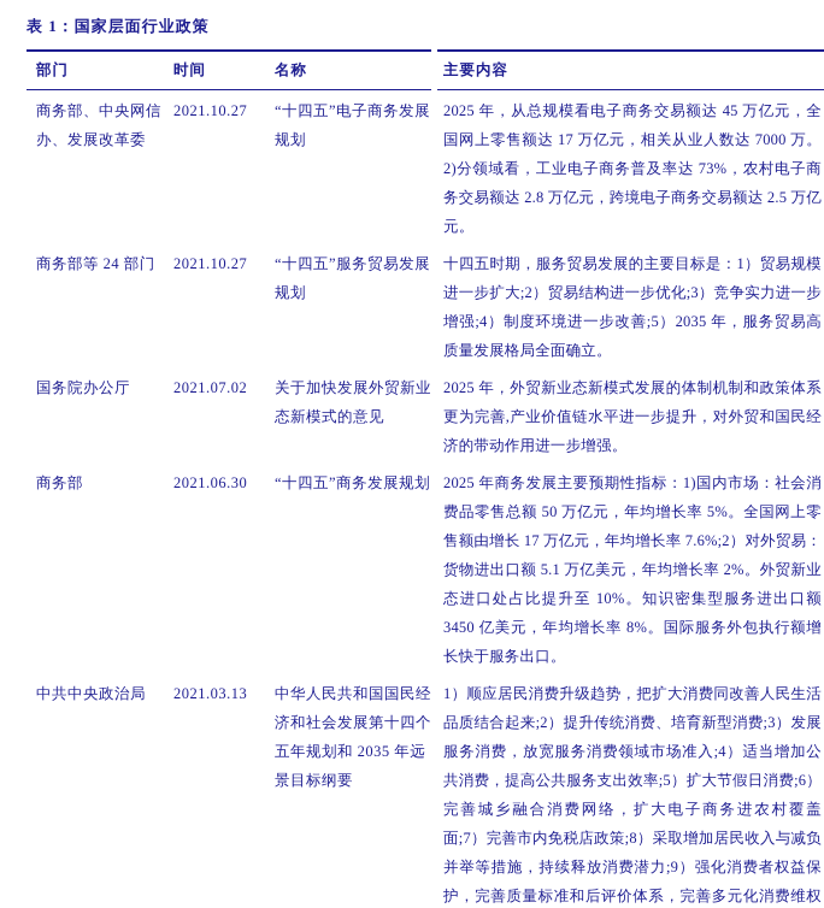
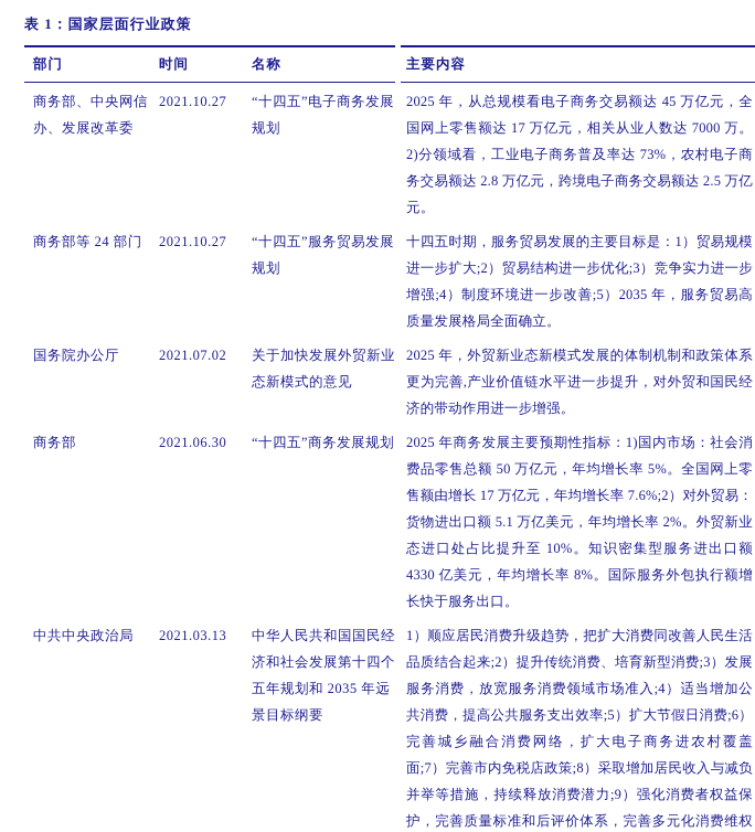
  表 1：国家层面行业政策
  部门	时间	名称	主要内容
  商务部、中央网信办、发展改革委	2021.10.27	“十四五”电子商务发展规划	2025 年，从总规模看电子商务交易额达 45 万亿元，全国网上零售额达 17 万亿元，相关从业人数达 7000 万。2)分领域看，工业电子商务普及率达 73%，农村电子商务交易额达 2.8 万亿元，跨境电子商务交易额达 2.5 万亿元。
  商务部等 24 部门	2021.10.27	“十四五”服务贸易发展规划	十四五时期，服务贸易发展的主要目标是：1）贸易规模进一步扩大;2）贸易结构进一步优化;3）竞争实力进一步增强;4）制度环境进一步改善;5）2035 年，服务贸易高质量发展格局全面确立。
  国务院办公厅	2021.07.02	关于加快发展外贸新业态新模式的意见	2025 年，外贸新业态新模式发展的体制机制和政策体系更为完善,产业价值链水平进一步提升，对外贸和国民经济的带动作用进一步增强。
- 商务部	2021.06.30	“十四五”商务发展规划	2025 年商务发展主要预期性指标：1)国内市场：社会消费品零售总额 50 万亿元，年均增长率 5%。全国网上零售额由增长 17 万亿元，年均增长率 7.6%;2）对外贸易：货物进出口额 5.1 万亿美元，年均增长率 2%。外贸新业态进口处占比提升至 10%。知识密集型服务进出口额 3450 亿美元，年均增长率 8%。国际服务外包执行额增长快于服务出口。
+ 商务部	2021.06.30	“十四五”商务发展规划	2025 年商务发展主要预期性指标：1)国内市场：社会消费品零售总额 50 万亿元，年均增长率 5%。全国网上零售额由增长 17 万亿元，年均增长率 7.6%;2）对外贸易：货物进出口额 5.1 万亿美元，年均增长率 2%。外贸新业态进口处占比提升至 10%。知识密集型服务进出口额 4330 亿美元，年均增长率 8%。国际服务外包执行额增长快于服务出口。
  中共中央政治局	2021.03.13	中华人民共和国国民经济和社会发展第十四个五年规划和 2035 年远景目标纲要	1）顺应居民消费升级趋势，把扩大消费同改善人民生活品质结合起来;2）提升传统消费、培育新型消费;3）发展服务消费，放宽服务消费领域市场准入;4）适当增加公共消费，提高公共服务支出效率;5）扩大节假日消费;6）完善城乡融合消费网络，扩大电子商务进农村覆盖面;7）完善市内免税店政策;8）采取增加居民收入与减负并举等措施，持续释放消费潜力;9）强化消费者权益保护，完善质量标准和后评价体系，完善多元化消费维权
